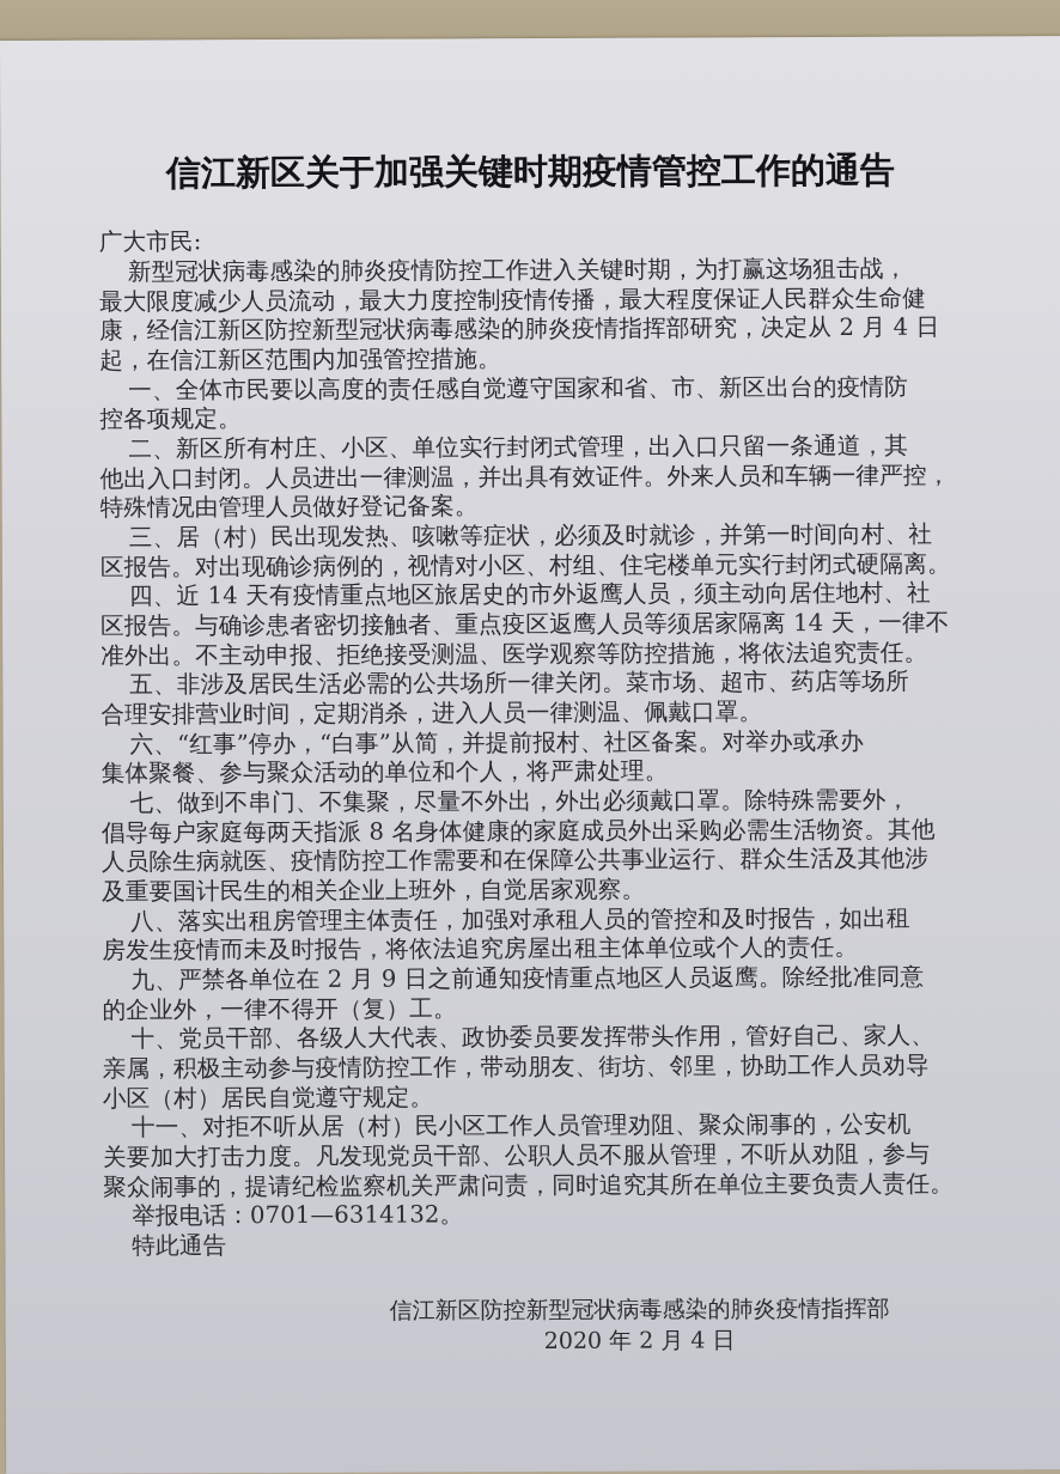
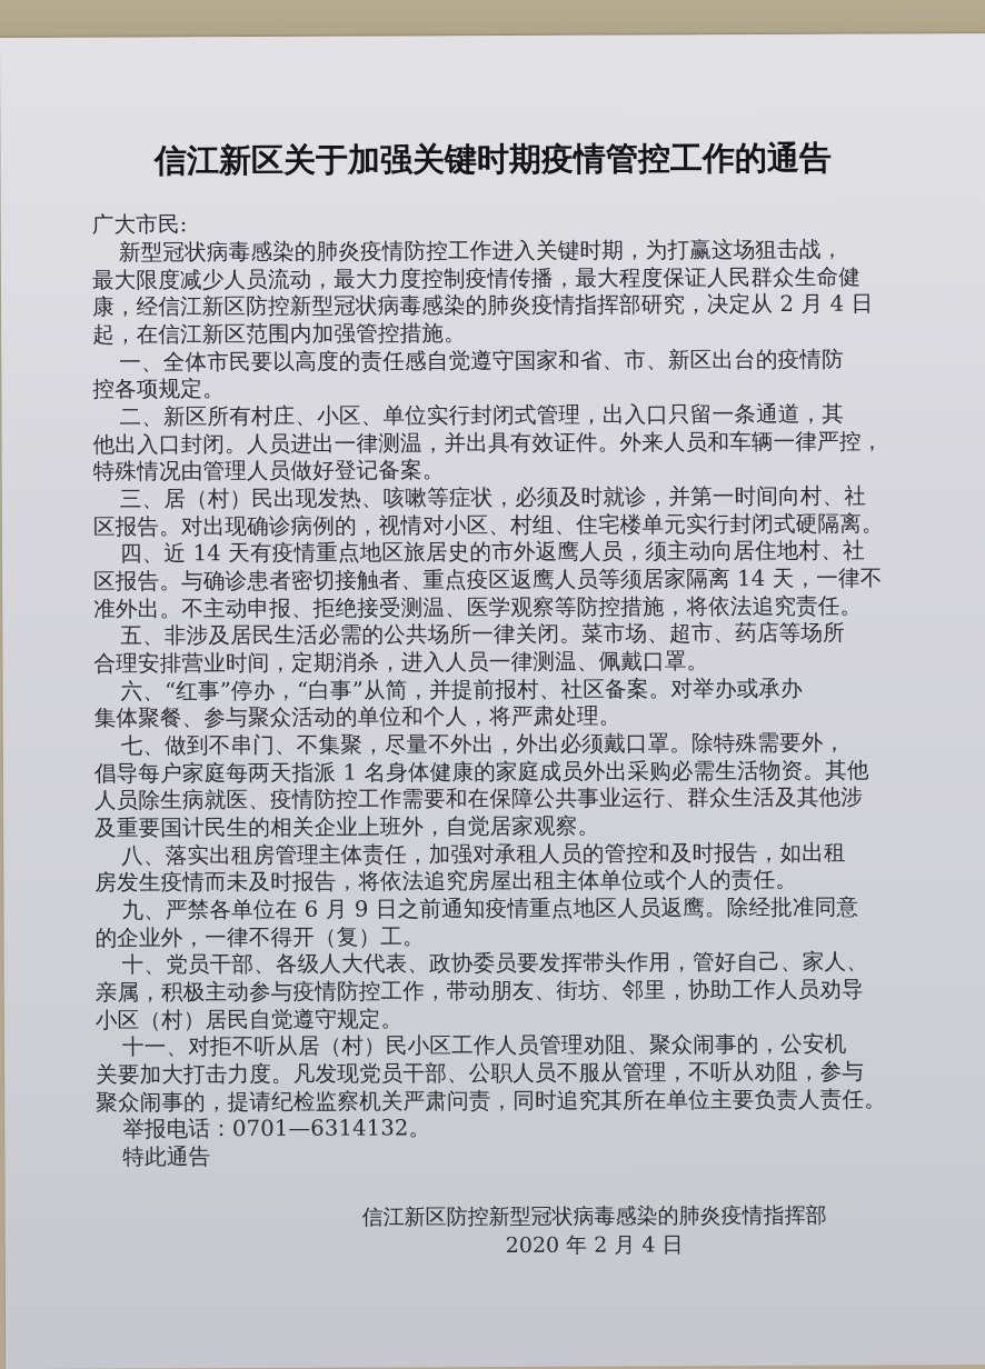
  信江新区关于加强关键时期疫情管控工作的通告
  广大市民:
  新型冠状病毒感染的肺炎疫情防控工作进入关键时期，为打赢这场狙击战，
  最大限度减少人员流动，最大力度控制疫情传播，最大程度保证人民群众生命健
  康，经信江新区防控新型冠状病毒感染的肺炎疫情指挥部研究，决定从 2 月 4 日
  起，在信江新区范围内加强管控措施。
  一、全体市民要以高度的责任感自觉遵守国家和省、市、新区出台的疫情防
  控各项规定。
  二、新区所有村庄、小区、单位实行封闭式管理，出入口只留一条通道，其
  他出入口封闭。人员进出一律测温，并出具有效证件。外来人员和车辆一律严控，
  特殊情况由管理人员做好登记备案。
  三、居（村）民出现发热、咳嗽等症状，必须及时就诊，并第一时间向村、社
  区报告。对出现确诊病例的，视情对小区、村组、住宅楼单元实行封闭式硬隔离。
  四、近 14 天有疫情重点地区旅居史的市外返鹰人员，须主动向居住地村、社
  区报告。与确诊患者密切接触者、重点疫区返鹰人员等须居家隔离 14 天，一律不
  准外出。不主动申报、拒绝接受测温、医学观察等防控措施，将依法追究责任。
  五、非涉及居民生活必需的公共场所一律关闭。菜市场、超市、药店等场所
  合理安排营业时间，定期消杀，进入人员一律测温、佩戴口罩。
  六、“红事”停办，“白事”从简，并提前报村、社区备案。对举办或承办
  集体聚餐、参与聚众活动的单位和个人，将严肃处理。
  七、做到不串门、不集聚，尽量不外出，外出必须戴口罩。除特殊需要外，
- 倡导每户家庭每两天指派 8 名身体健康的家庭成员外出采购必需生活物资。其他
+ 倡导每户家庭每两天指派 1 名身体健康的家庭成员外出采购必需生活物资。其他
  人员除生病就医、疫情防控工作需要和在保障公共事业运行、群众生活及其他涉
  及重要国计民生的相关企业上班外，自觉居家观察。
  八、落实出租房管理主体责任，加强对承租人员的管控和及时报告，如出租
  房发生疫情而未及时报告，将依法追究房屋出租主体单位或个人的责任。
- 九、严禁各单位在 2 月 9 日之前通知疫情重点地区人员返鹰。除经批准同意
+ 九、严禁各单位在 6 月 9 日之前通知疫情重点地区人员返鹰。除经批准同意
  的企业外，一律不得开（复）工。
  十、党员干部、各级人大代表、政协委员要发挥带头作用，管好自己、家人、
  亲属，积极主动参与疫情防控工作，带动朋友、街坊、邻里，协助工作人员劝导
  小区（村）居民自觉遵守规定。
  十一、对拒不听从居（村）民小区工作人员管理劝阻、聚众闹事的，公安机
  关要加大打击力度。凡发现党员干部、公职人员不服从管理，不听从劝阻，参与
  聚众闹事的，提请纪检监察机关严肃问责，同时追究其所在单位主要负责人责任。
  举报电话：0701—6314132。
  特此通告
  信江新区防控新型冠状病毒感染的肺炎疫情指挥部
  2020 年 2 月 4 日
